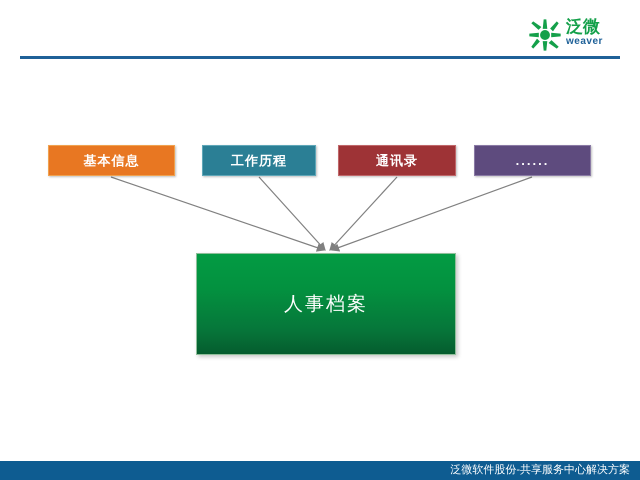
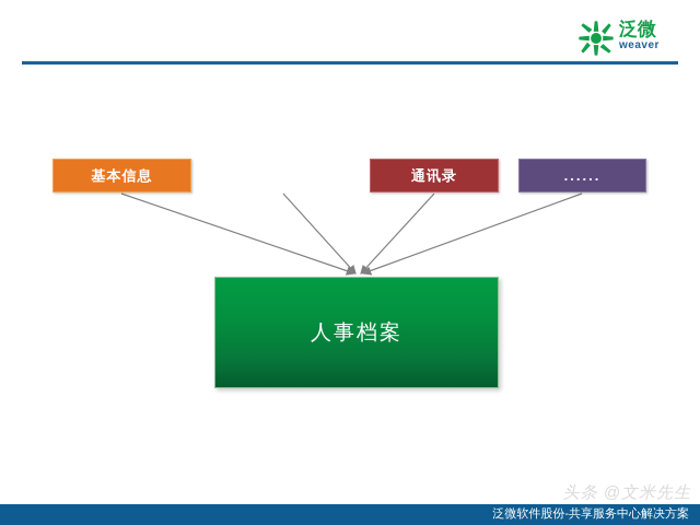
  泛微
  weaver
  基本信息
- 工作历程
  通讯录
  ......
  人事档案
+ 头条 @文米先生
  泛微软件股份-共享服务中心解决方案
